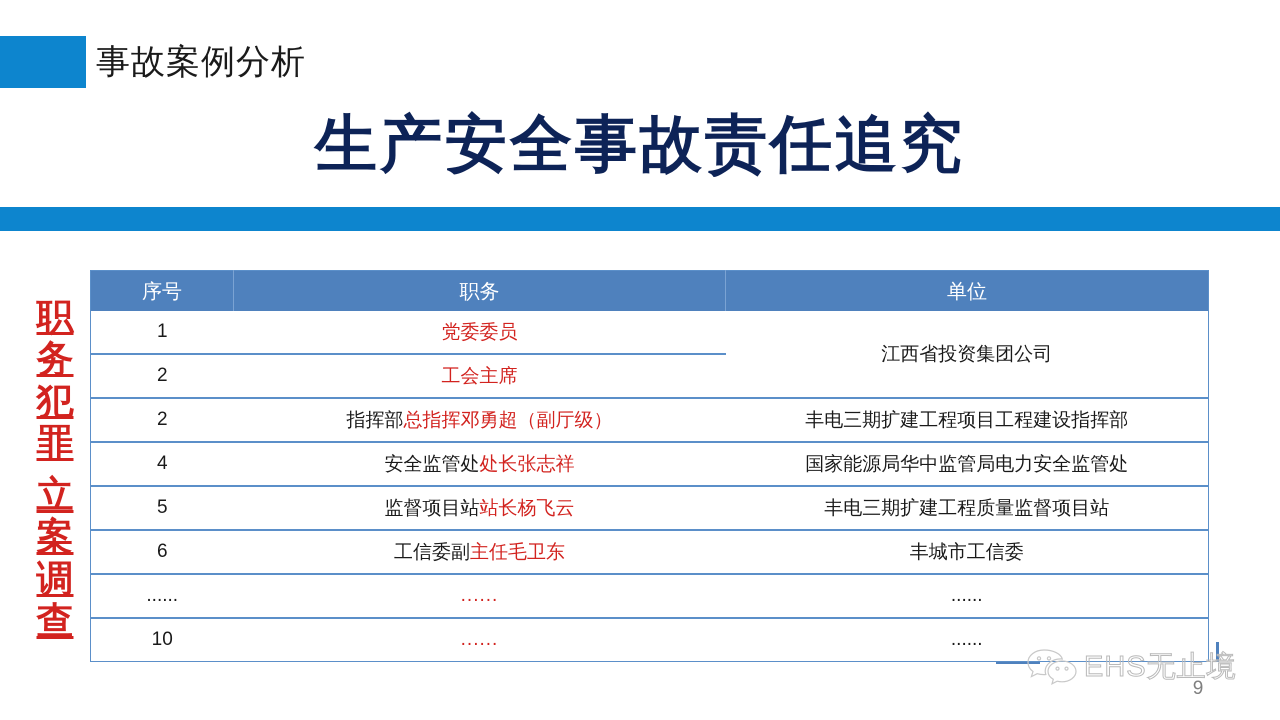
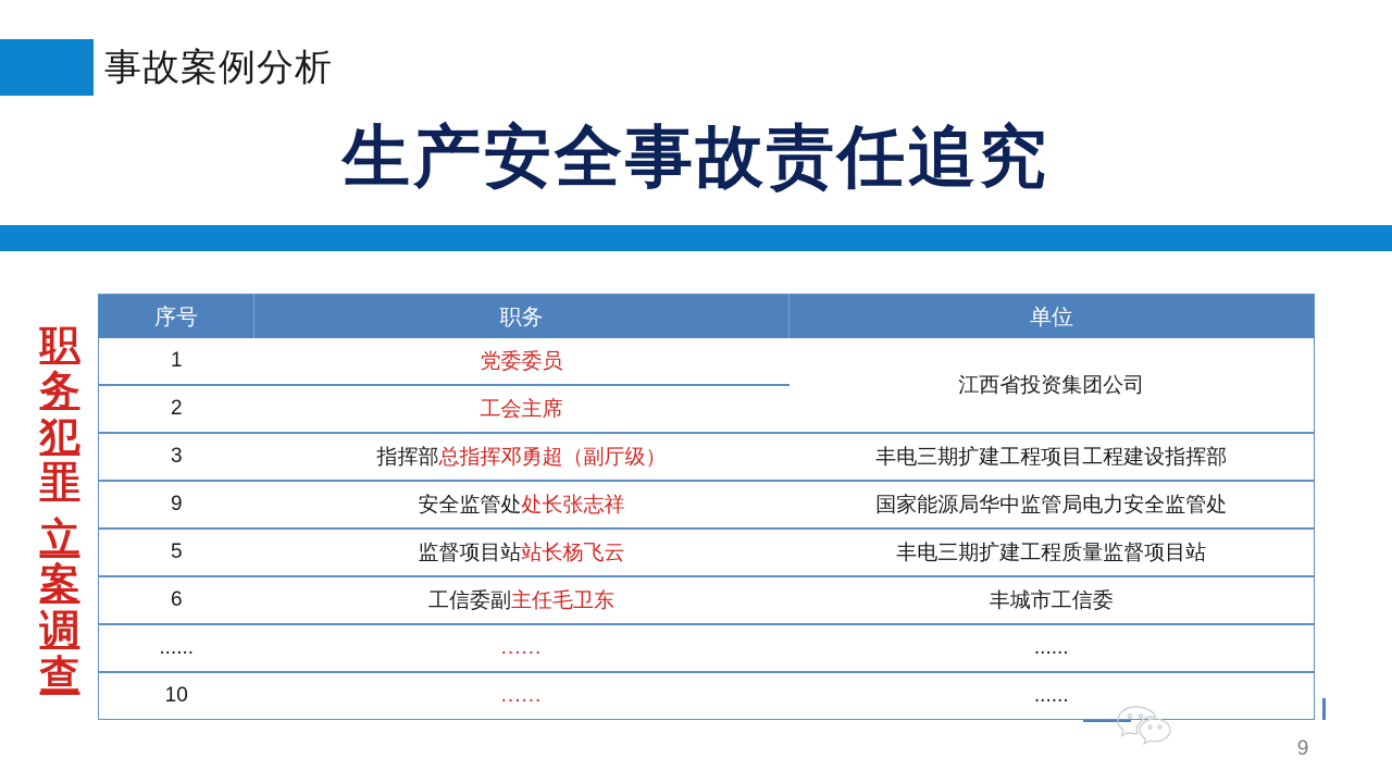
  事故案例分析
  生产安全事故责任追究
  职
  务
  犯
  罪
  立
  案
  调
  查
  序号	职务	单位
  1	党委委员	江西省投资集团公司
  2	工会主席
- 2	指挥部总指挥邓勇超（副厅级）	丰电三期扩建工程项目工程建设指挥部
+ 3	指挥部总指挥邓勇超（副厅级）	丰电三期扩建工程项目工程建设指挥部
- 4	安全监管处处长张志祥	国家能源局华中监管局电力安全监管处
+ 9	安全监管处处长张志祥	国家能源局华中监管局电力安全监管处
  5	监督项目站站长杨飞云	丰电三期扩建工程质量监督项目站
  6	工信委副主任毛卫东	丰城市工信委
  ......	......	......
  10	......	......
- EHS无止境
  9
